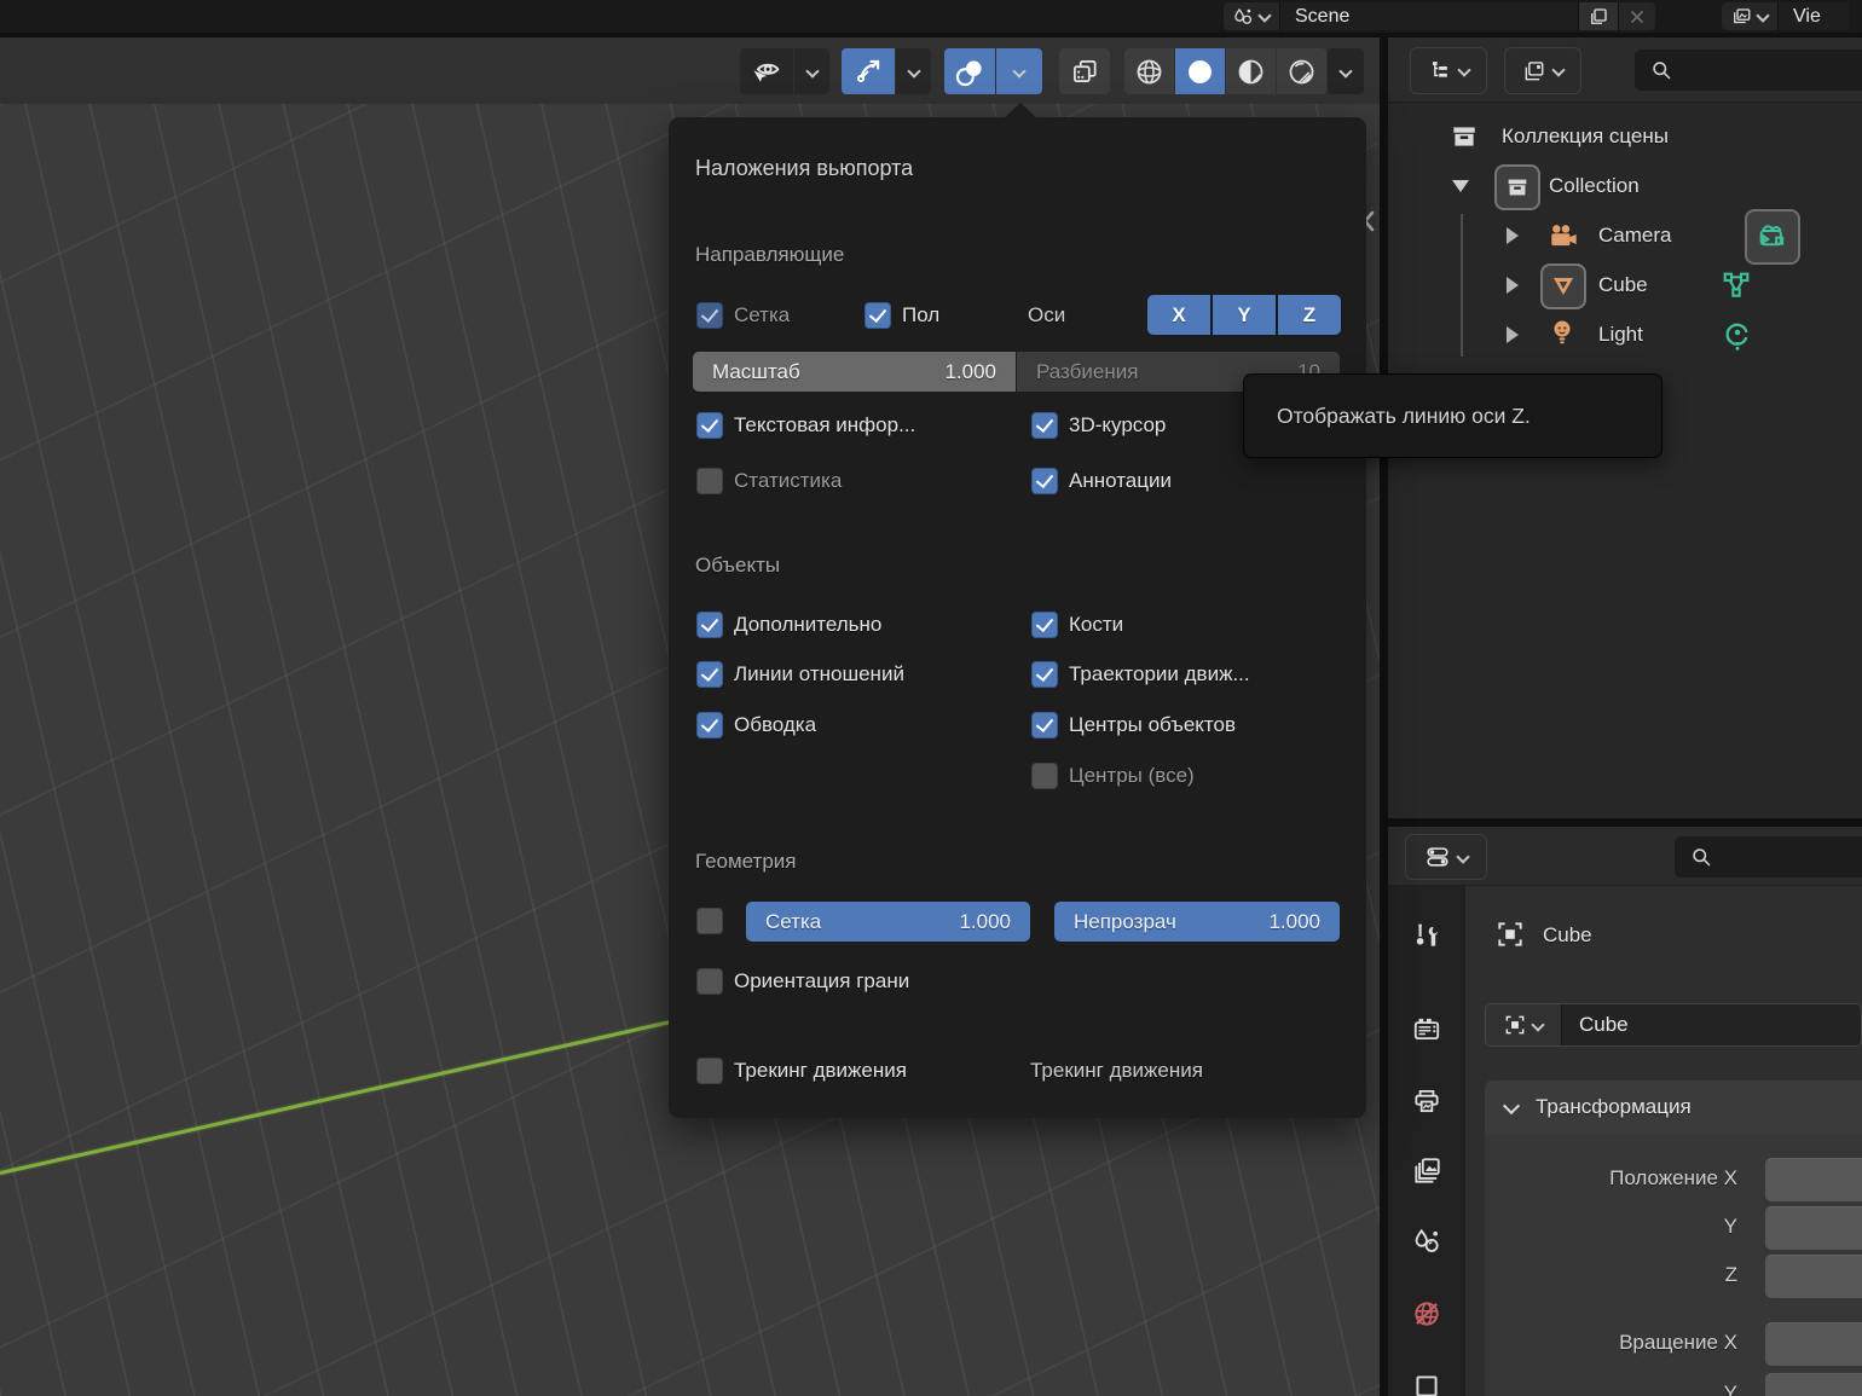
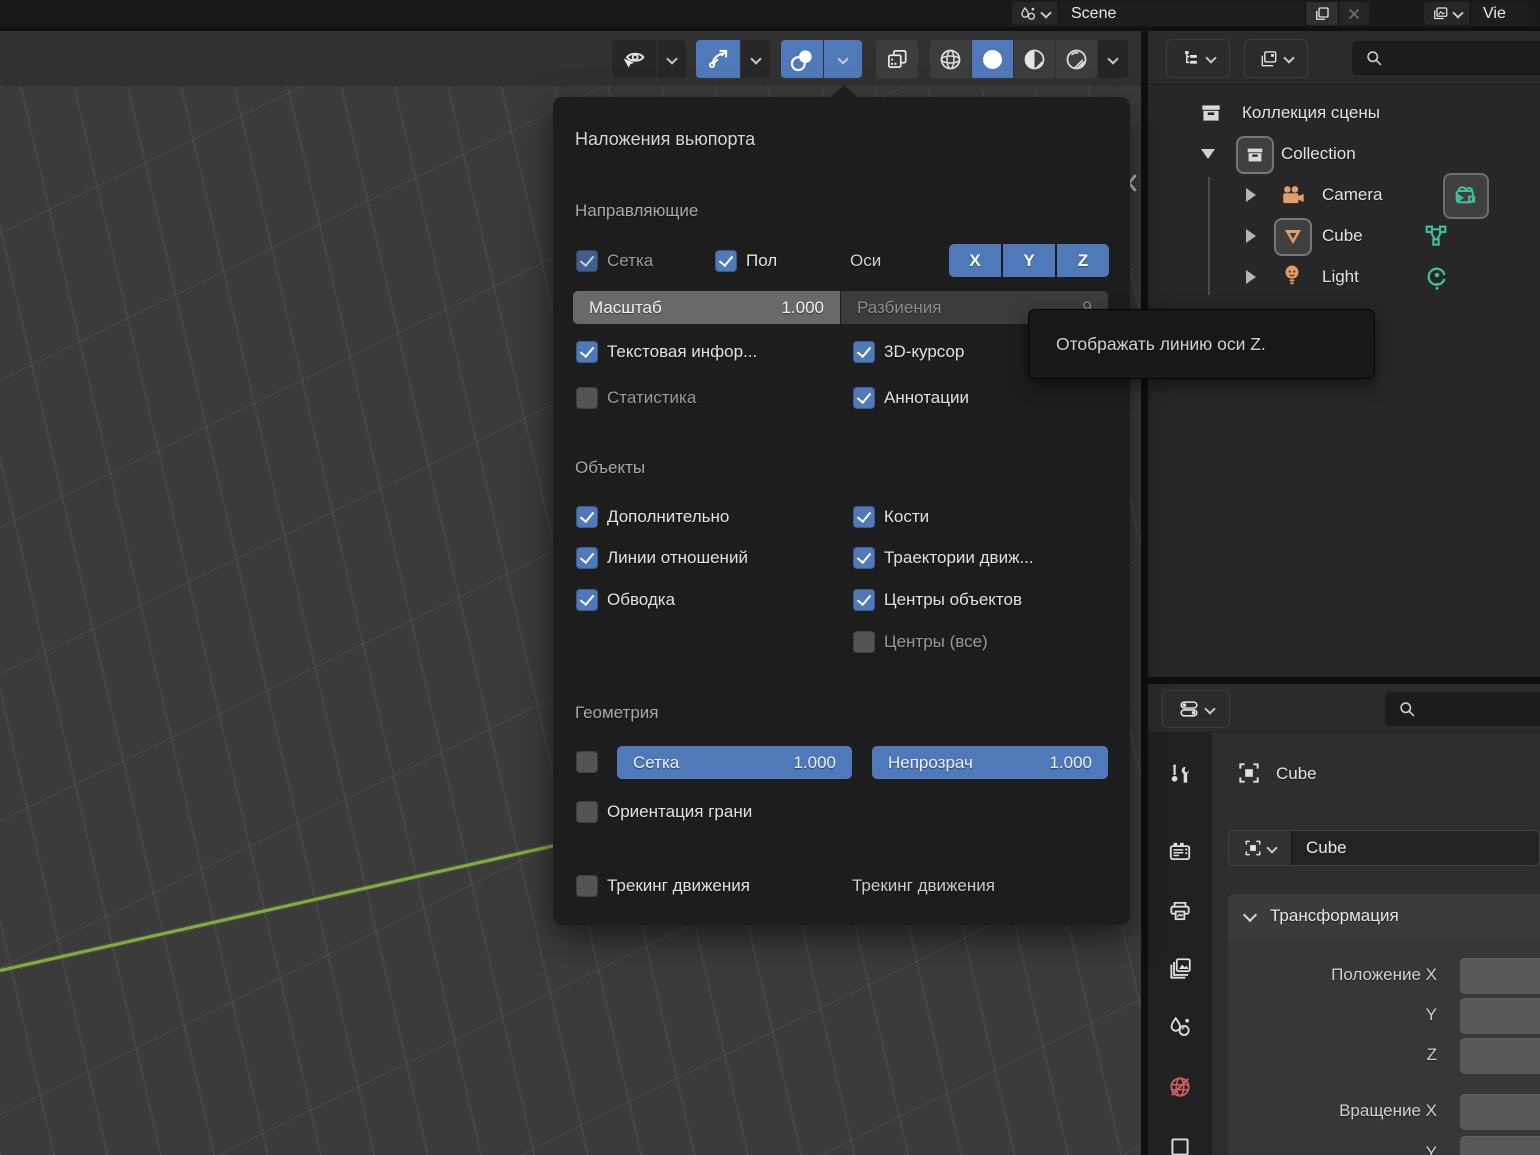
  Scene
  Vie
  Наложения вьюпорта
  Направляющие
  Сетка
  Пол
  Оси
  X
  Y
  Z
  Масштаб
  1.000
  Разбиения
- 10
+ 9
  Текстовая инфор...
  3D-курсор
  Статистика
  Аннотации
  Объекты
  Дополнительно
  Кости
  Линии отношений
  Траектории движ...
  Обводка
  Центры объектов
  Центры (все)
  Геометрия
  Сетка
  1.000
  Непрозрач
  1.000
  Ориентация грани
  Трекинг движения
  Трекинг движения
  Отображать линию оси Z.
  Коллекция сцены
  Collection
  Camera
  Cube
  Light
  Cube
  Cube
  Трансформация
  Положение X
  Y
  Z
  Вращение X
  Y
